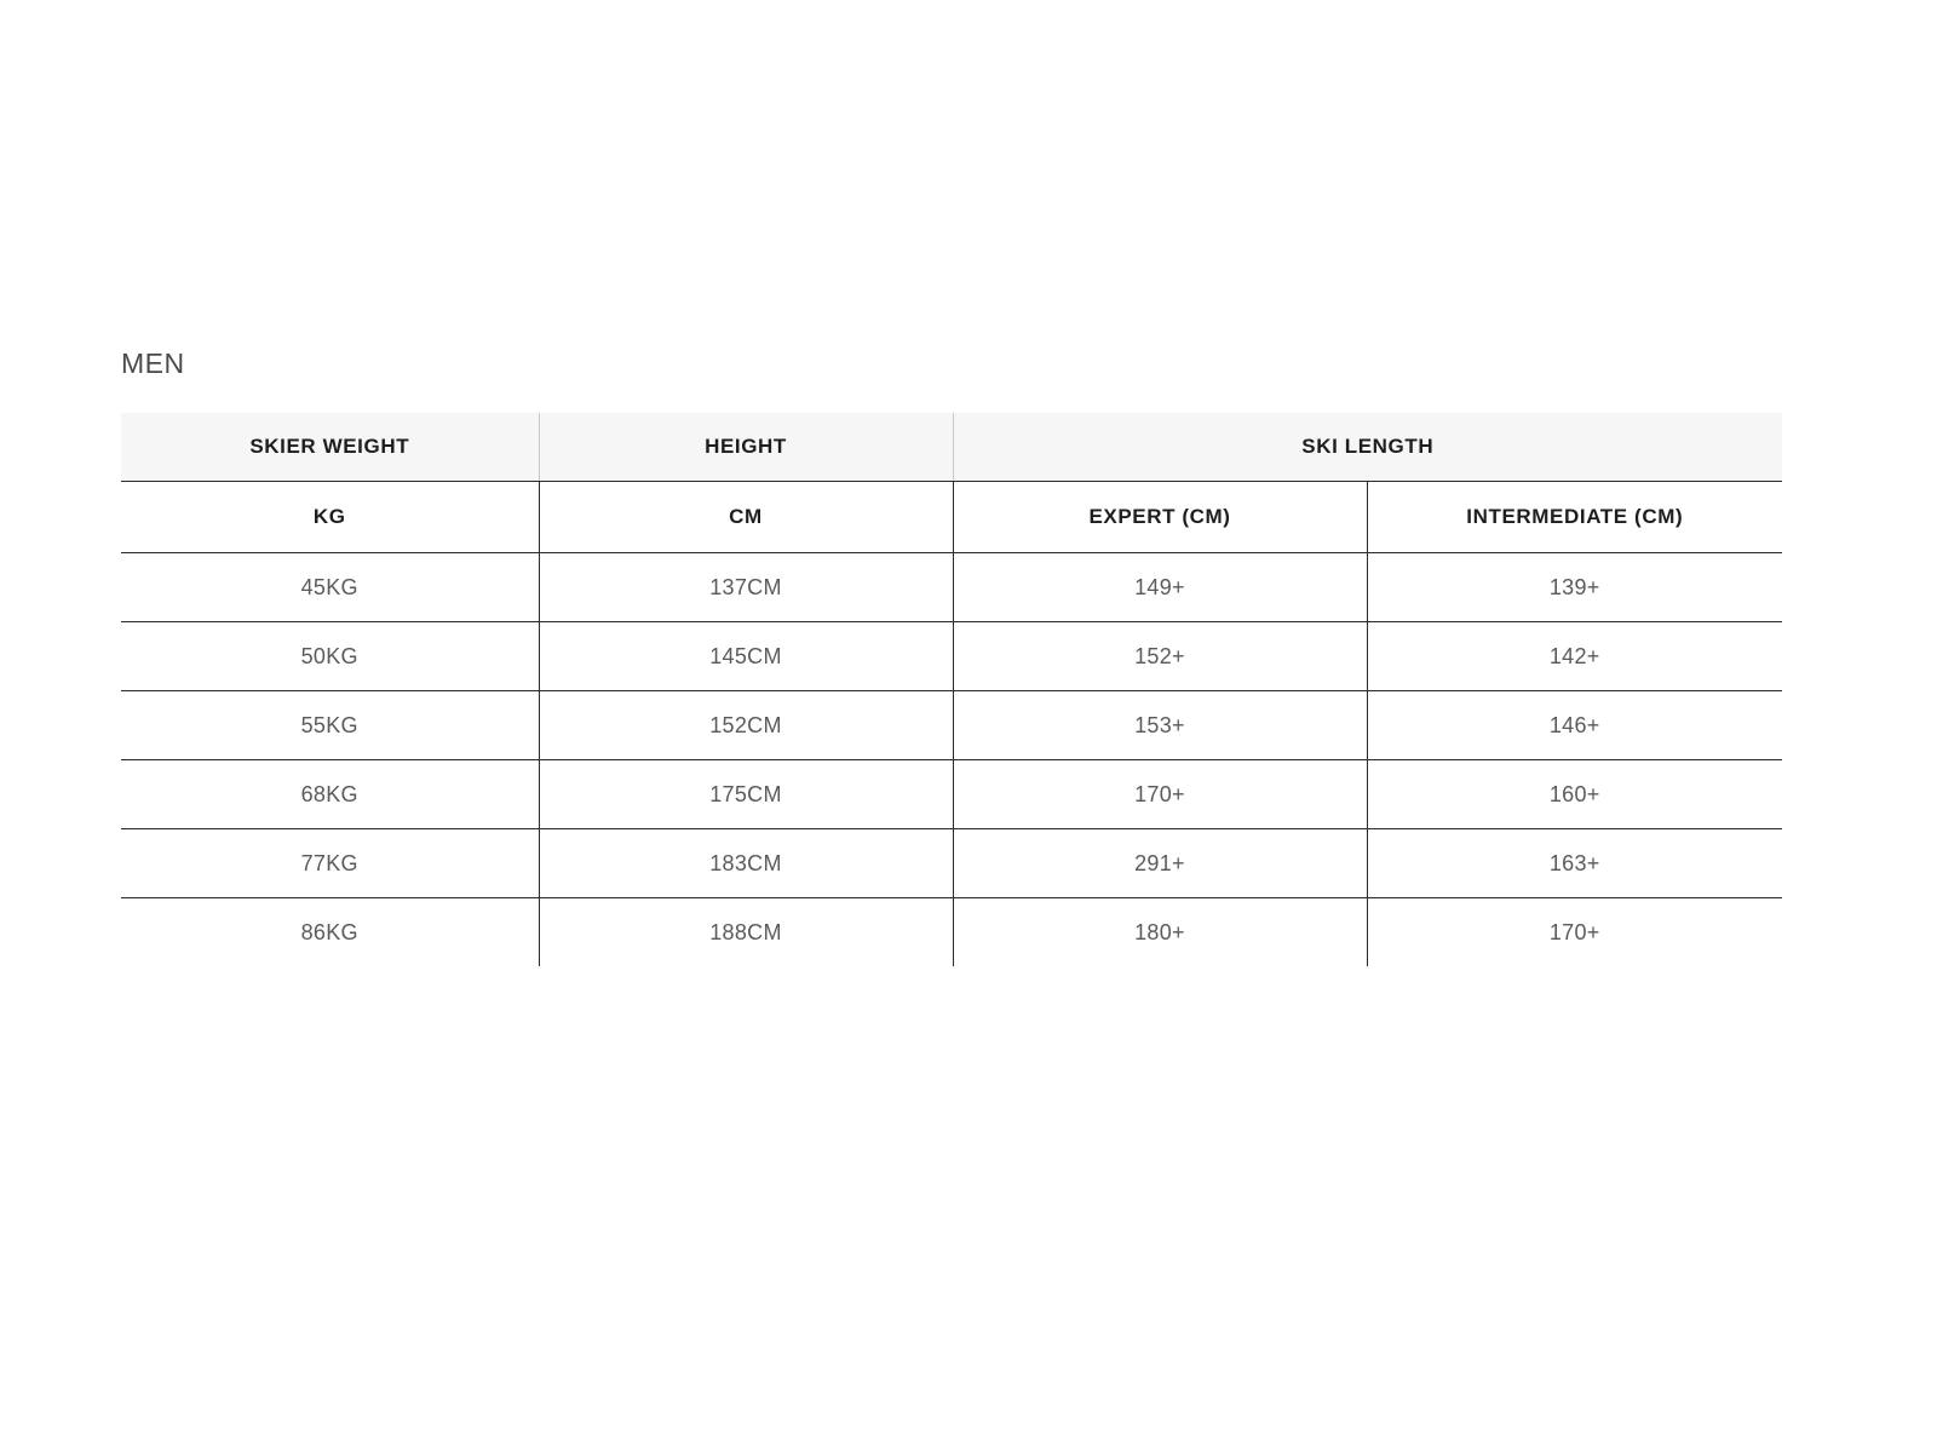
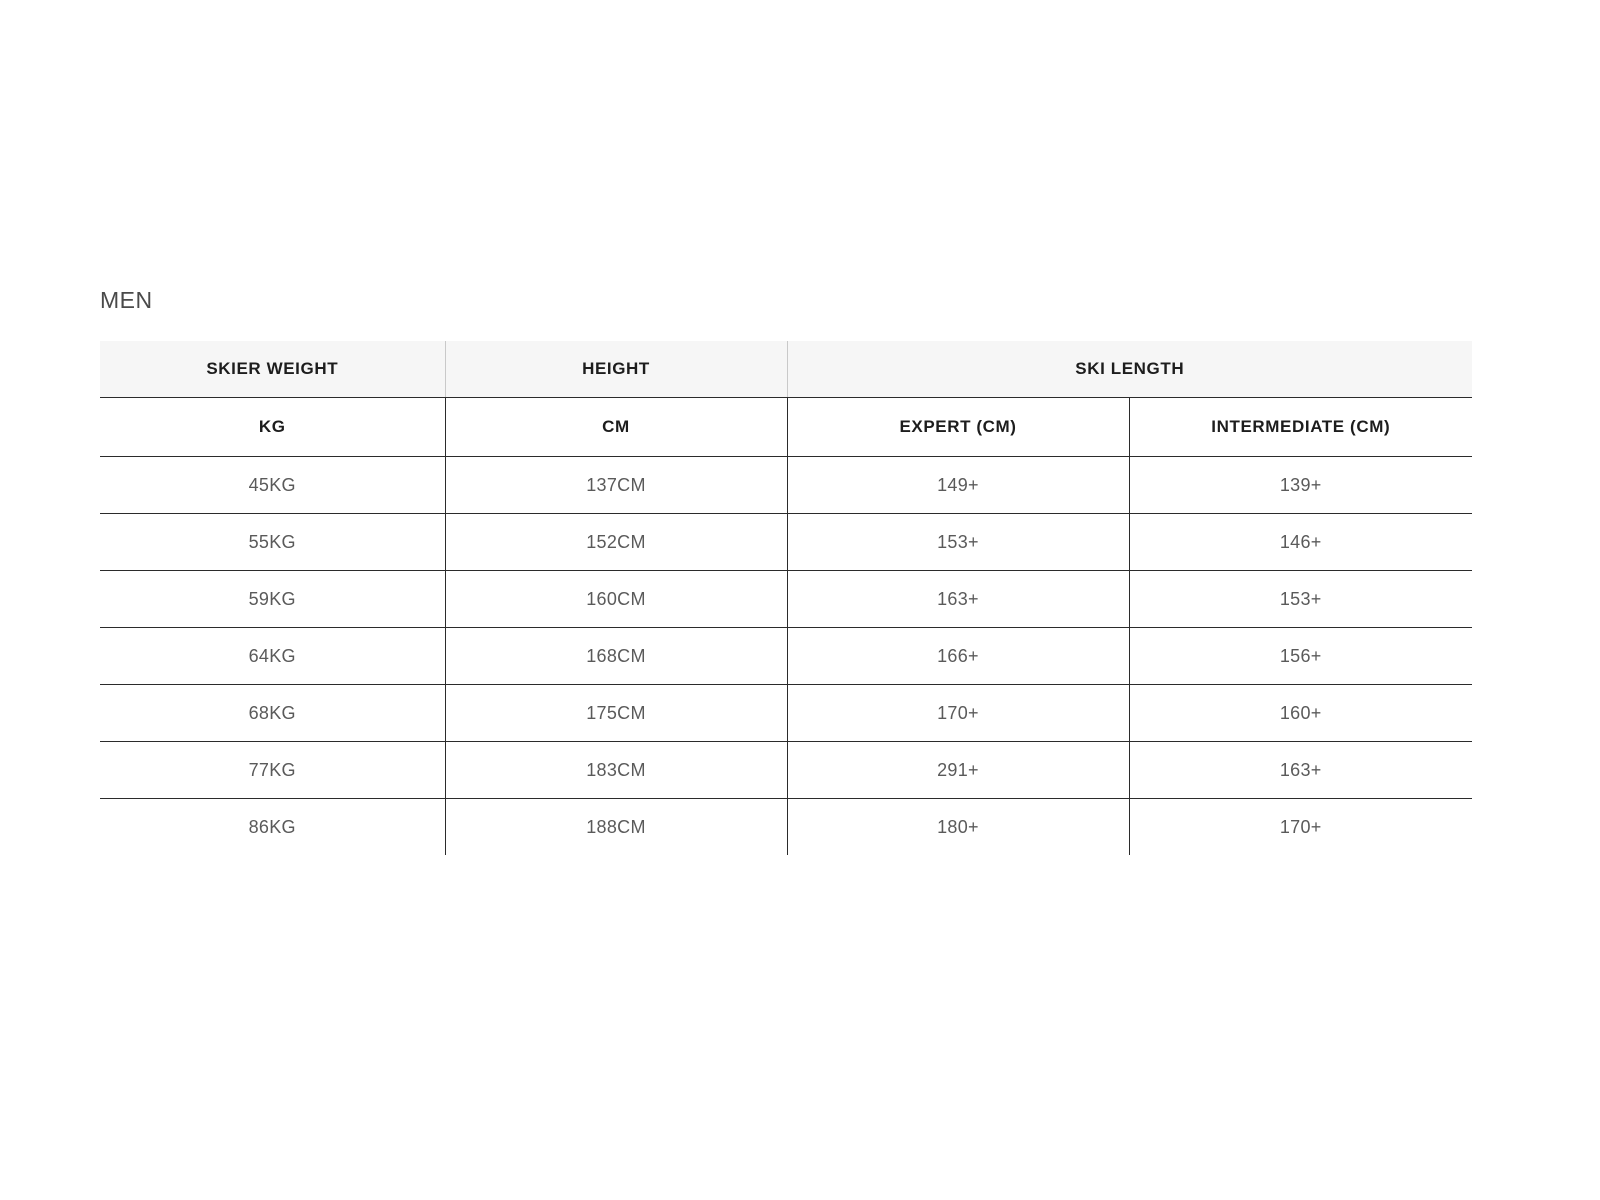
  MEN
  SKIER WEIGHT	HEIGHT	SKI LENGTH
  KG	CM	EXPERT (CM)	INTERMEDIATE (CM)
  45KG	137CM	149+	139+
- 50KG	145CM	152+	142+
  55KG	152CM	153+	146+
+ 59KG	160CM	163+	153+
+ 64KG	168CM	166+	156+
  68KG	175CM	170+	160+
  77KG	183CM	291+	163+
  86KG	188CM	180+	170+
